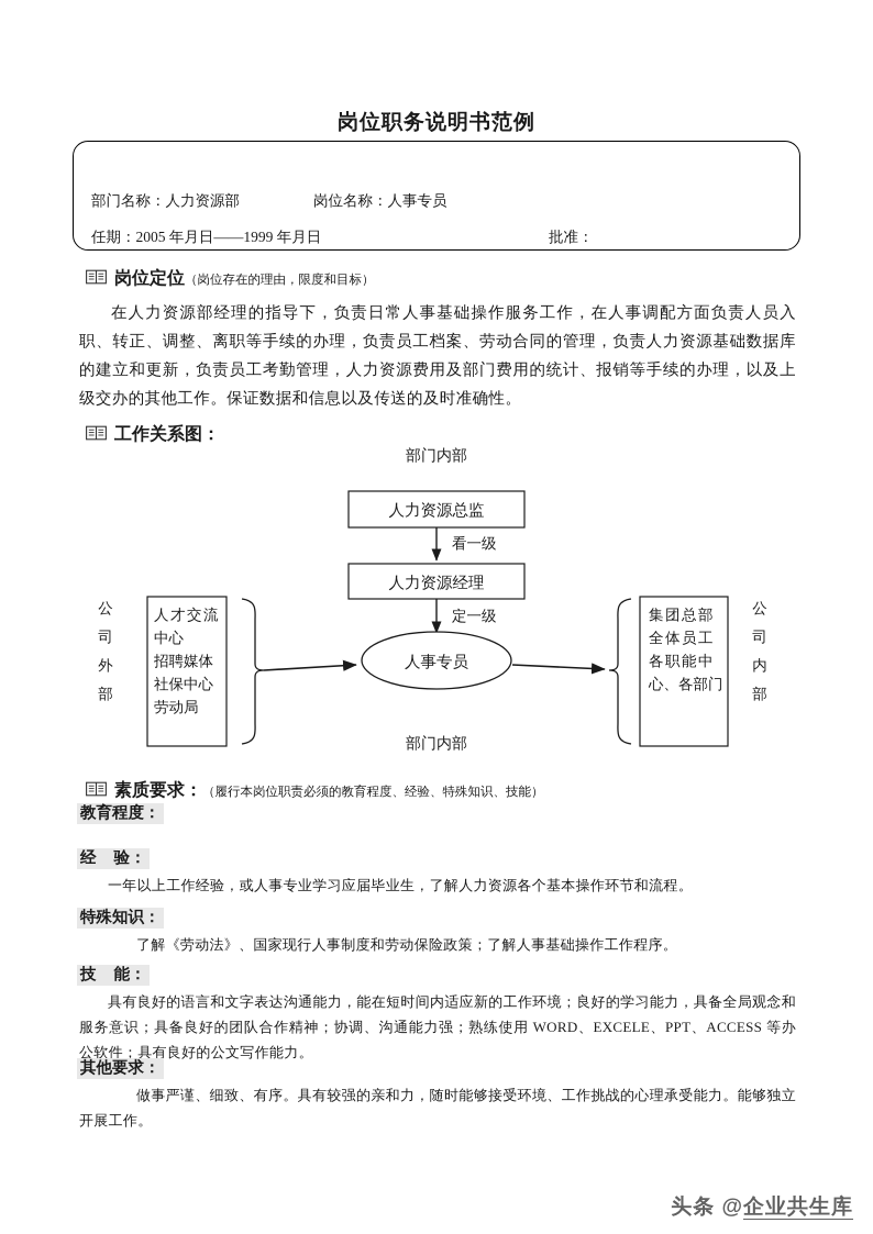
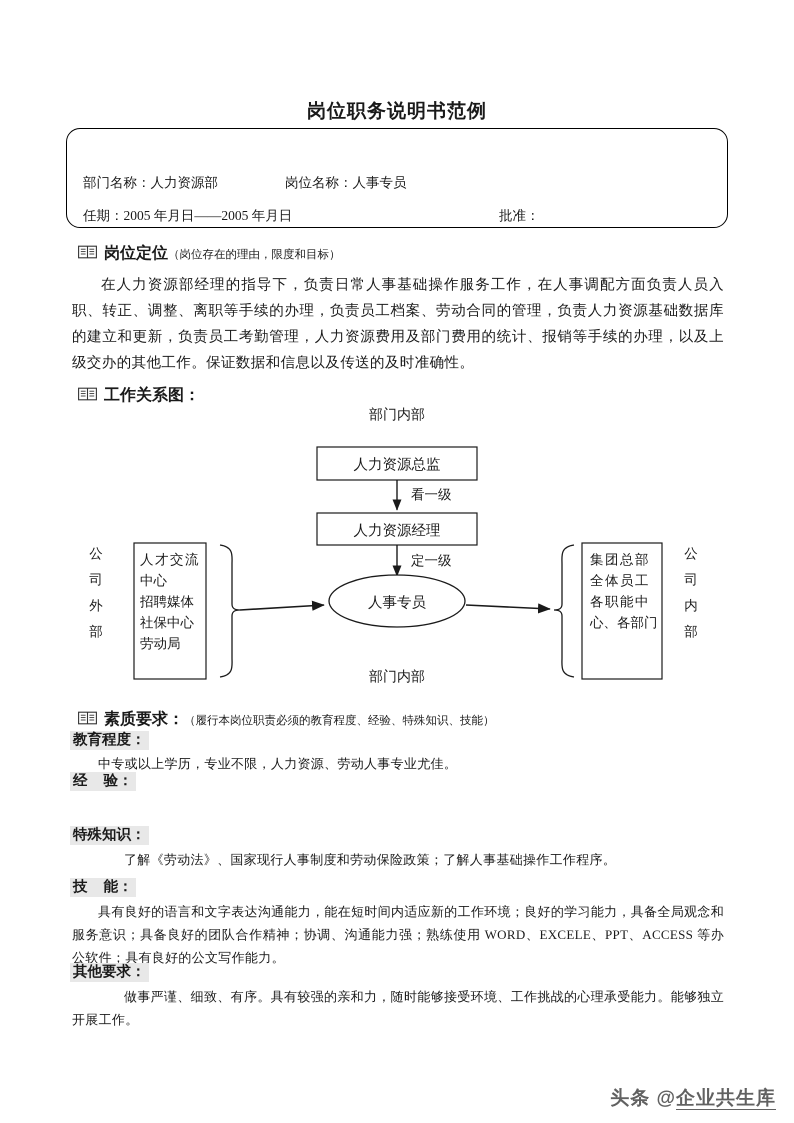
  岗位职务说明书范例
  部门名称：人力资源部
  岗位名称：人事专员
- 任期：2005 年月日——1999 年月日
+ 任期：2005 年月日——2005 年月日
  批准：
  岗位定位（岗位存在的理由，限度和目标）
  在人力资源部经理的指导下，负责日常人事基础操作服务工作，在人事调配方面负责人员入职、转正、调整、离职等手续的办理，负责员工档案、劳动合同的管理，负责人力资源基础数据库的建立和更新，负责员工考勤管理，人力资源费用及部门费用的统计、报销等手续的办理，以及上级交办的其他工作。保证数据和信息以及传送的及时准确性。
  工作关系图：
  部门内部
  人力资源总监
  看一级
  人力资源经理
  定一级
  人事专员
  人才交流
  中心
  招聘媒体
  社保中心
  劳动局
  集团总部
  全体员工
  各职能中
  心、各部门
  公
  司
  外
  部
  公
  司
  内
  部
  部门内部
  素质要求：（履行本岗位职责必须的教育程度、经验、特殊知识、技能）
  教育程度：
+ 中专或以上学历，专业不限，人力资源、劳动人事专业尤佳。
  经 验：
- 一年以上工作经验，或人事专业学习应届毕业生，了解人力资源各个基本操作环节和流程。
  特殊知识：
  了解《劳动法》、国家现行人事制度和劳动保险政策；了解人事基础操作工作程序。
  技 能：
  具有良好的语言和文字表达沟通能力，能在短时间内适应新的工作环境；良好的学习能力，具备全局观念和服务意识；具备良好的团队合作精神；协调、沟通能力强；熟练使用 WORD、EXCELE、PPT、ACCESS 等办公软件；具有良好的公文写作能力。
  其他要求：
  做事严谨、细致、有序。具有较强的亲和力，随时能够接受环境、工作挑战的心理承受能力。能够独立开展工作。
  头条 @企业共生库
